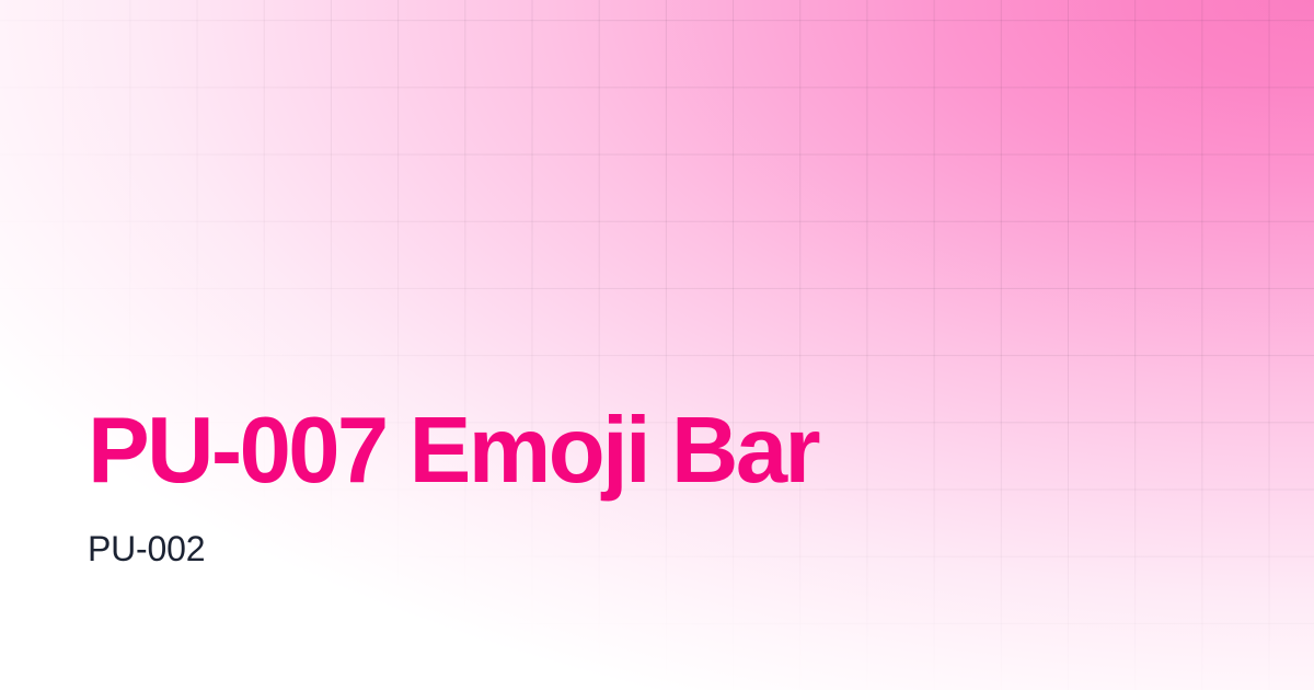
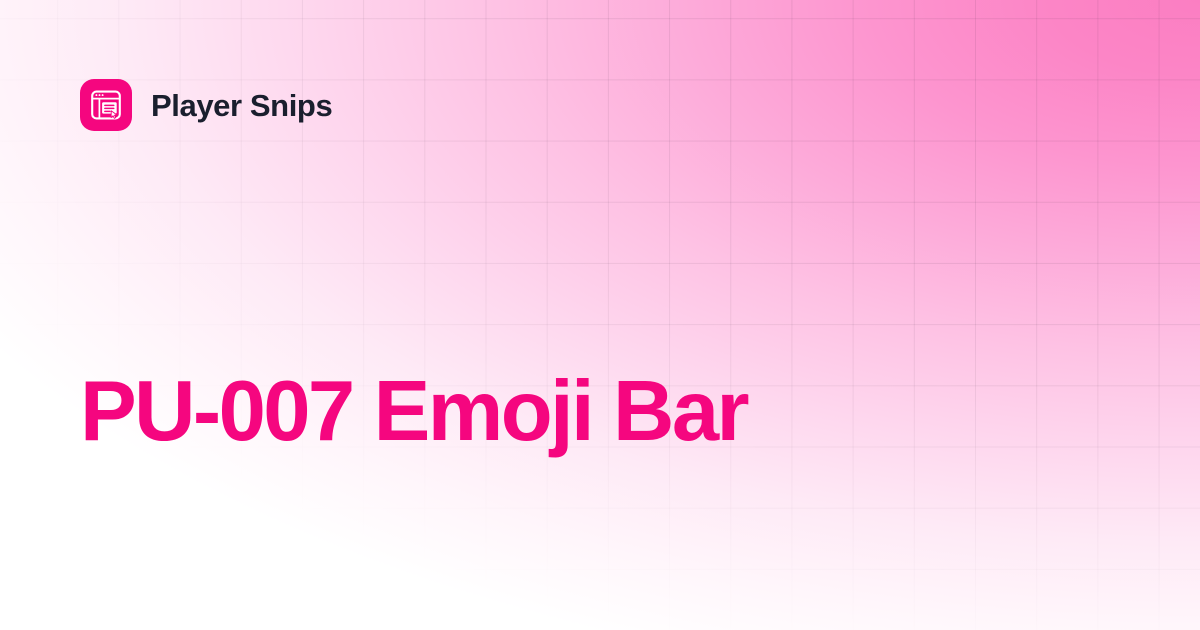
+ Player Snips
  PU-007 Emoji Bar
- PU-002
